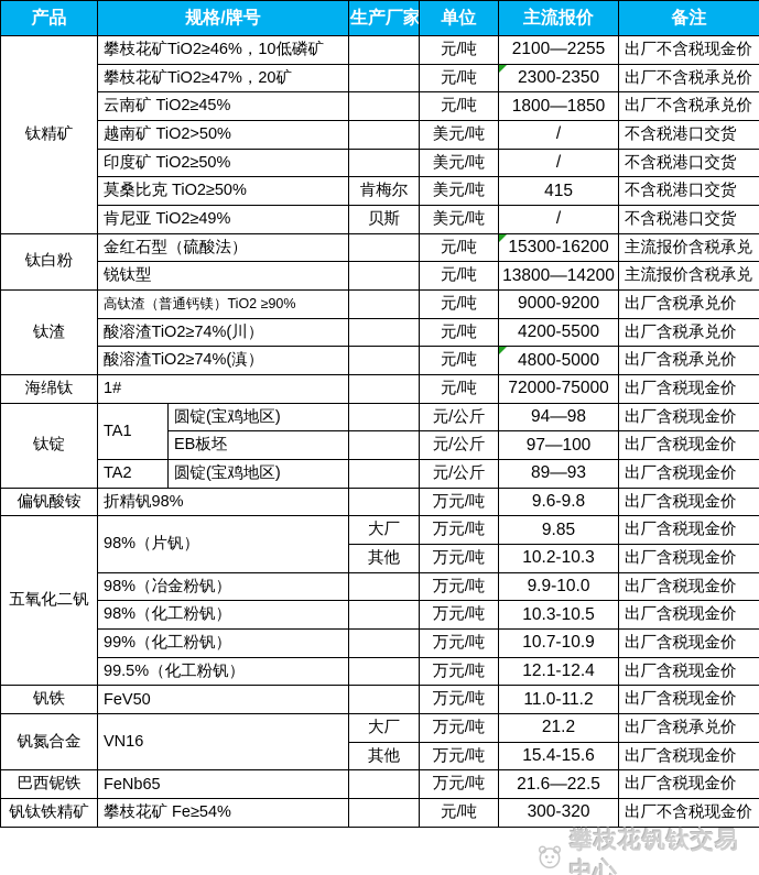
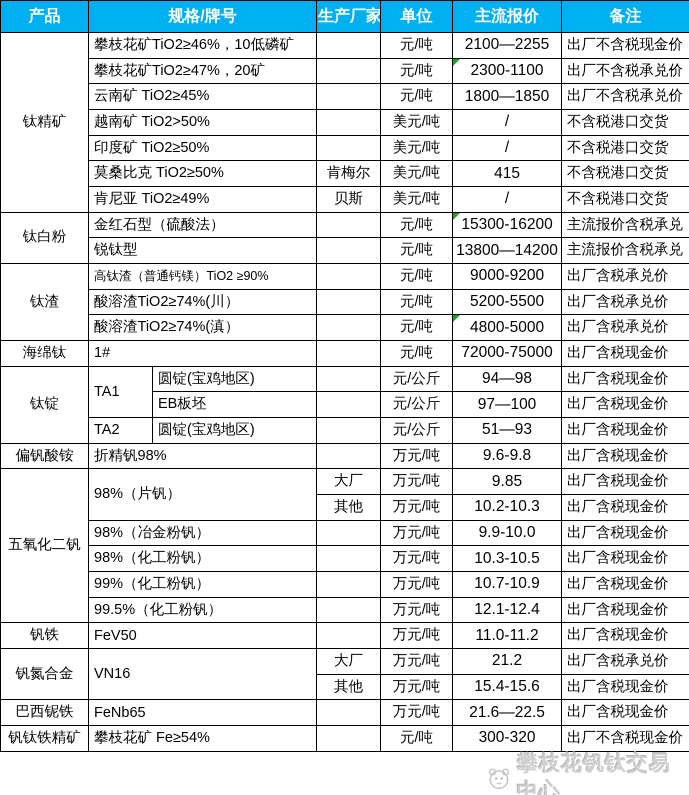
  产品	规格/牌号	生产厂家	单位	主流报价	备注
  钛精矿	攀枝花矿TiO2≥46%，10低磷矿		元/吨	2100—2255	出厂不含税现金价
- 攀枝花矿TiO2≥47%，20矿		元/吨	2300-2350	出厂不含税承兑价
+ 攀枝花矿TiO2≥47%，20矿		元/吨	2300-1100	出厂不含税承兑价
  云南矿 TiO2≥45%		元/吨	1800—1850	出厂不含税承兑价
  越南矿 TiO2>50%		美元/吨	/	不含税港口交货
  印度矿 TiO2≥50%		美元/吨	/	不含税港口交货
  莫桑比克 TiO2≥50%	肯梅尔	美元/吨	415	不含税港口交货
  肯尼亚 TiO2≥49%	贝斯	美元/吨	/	不含税港口交货
  钛白粉	金红石型（硫酸法）		元/吨	15300-16200	主流报价含税承兑
  锐钛型		元/吨	13800—14200	主流报价含税承兑
  钛渣	高钛渣（普通钙镁）TiO2 ≥90%		元/吨	9000-9200	出厂含税承兑价
- 酸溶渣TiO2≥74%(川）		元/吨	4200-5500	出厂含税承兑价
+ 酸溶渣TiO2≥74%(川）		元/吨	5200-5500	出厂含税承兑价
  酸溶渣TiO2≥74%(滇）		元/吨	4800-5000	出厂含税承兑价
  海绵钛	1#		元/吨	72000-75000	出厂含税现金价
  钛锭	TA1	圆锭(宝鸡地区)		元/公斤	94—98	出厂含税现金价
  EB板坯		元/公斤	97—100	出厂含税现金价
- TA2	圆锭(宝鸡地区)		元/公斤	89—93	出厂含税现金价
+ TA2	圆锭(宝鸡地区)		元/公斤	51—93	出厂含税现金价
  偏钒酸铵	折精钒98%		万元/吨	9.6-9.8	出厂含税现金价
  五氧化二钒	98%（片钒）	大厂	万元/吨	9.85	出厂含税现金价
  其他	万元/吨	10.2-10.3	出厂含税现金价
  98%（冶金粉钒）		万元/吨	9.9-10.0	出厂含税现金价
  98%（化工粉钒）		万元/吨	10.3-10.5	出厂含税现金价
  99%（化工粉钒）		万元/吨	10.7-10.9	出厂含税现金价
  99.5%（化工粉钒）		万元/吨	12.1-12.4	出厂含税现金价
  钒铁	FeV50		万元/吨	11.0-11.2	出厂含税现金价
  钒氮合金	VN16	大厂	万元/吨	21.2	出厂含税承兑价
  其他	万元/吨	15.4-15.6	出厂含税现金价
  巴西铌铁	FeNb65		万元/吨	21.6—22.5	出厂含税现金价
  钒钛铁精矿	攀枝花矿 Fe≥54%		元/吨	300-320	出厂不含税现金价
  攀枝花钒钛交易中心
